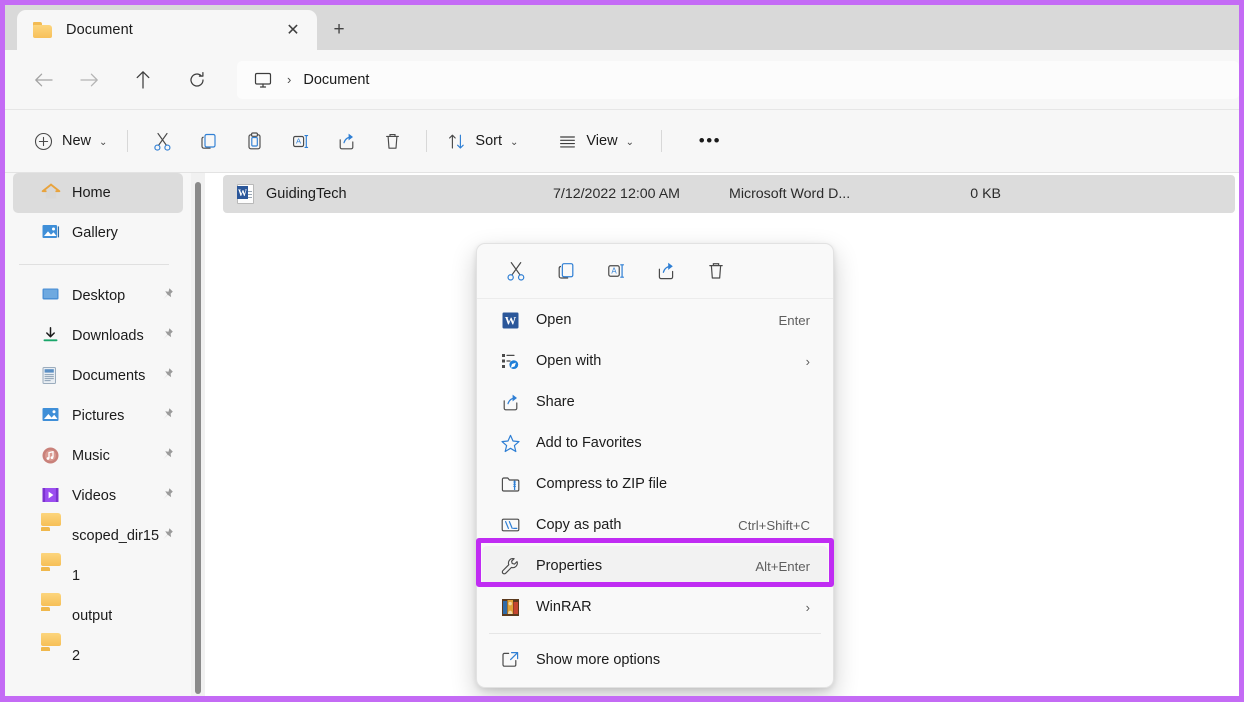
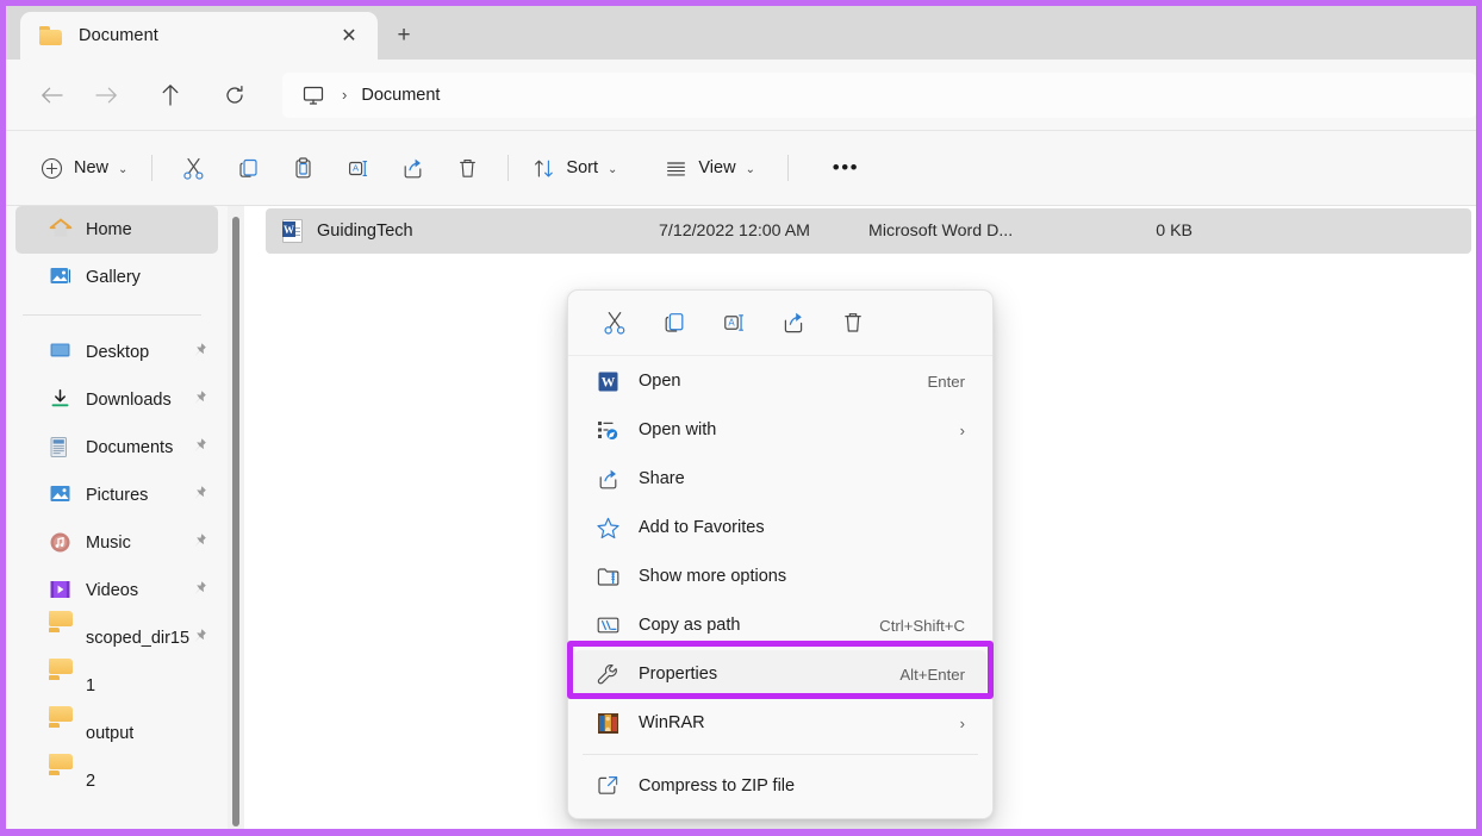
  Document
  ✕
  +
  ›
  Document
  New
  ⌄
  A
  Sort
  ⌄
  View
  ⌄
  •••
  Home
  Gallery
  Desktop
  Downloads
  Documents
  Pictures
  Music
  Videos
  scoped_dir15
  1
  output
  2
  W
  GuidingTech
  7/12/2022 12:00 AM
  Microsoft Word D...
  0 KB
  A
  W
  Open
  Enter
  Open with
  ›
  Share
  Add to Favorites
- Compress to ZIP file
+ Show more options
  Copy as path
  Ctrl+Shift+C
  Properties
  Alt+Enter
  WinRAR
  ›
- Show more options
+ Compress to ZIP file
